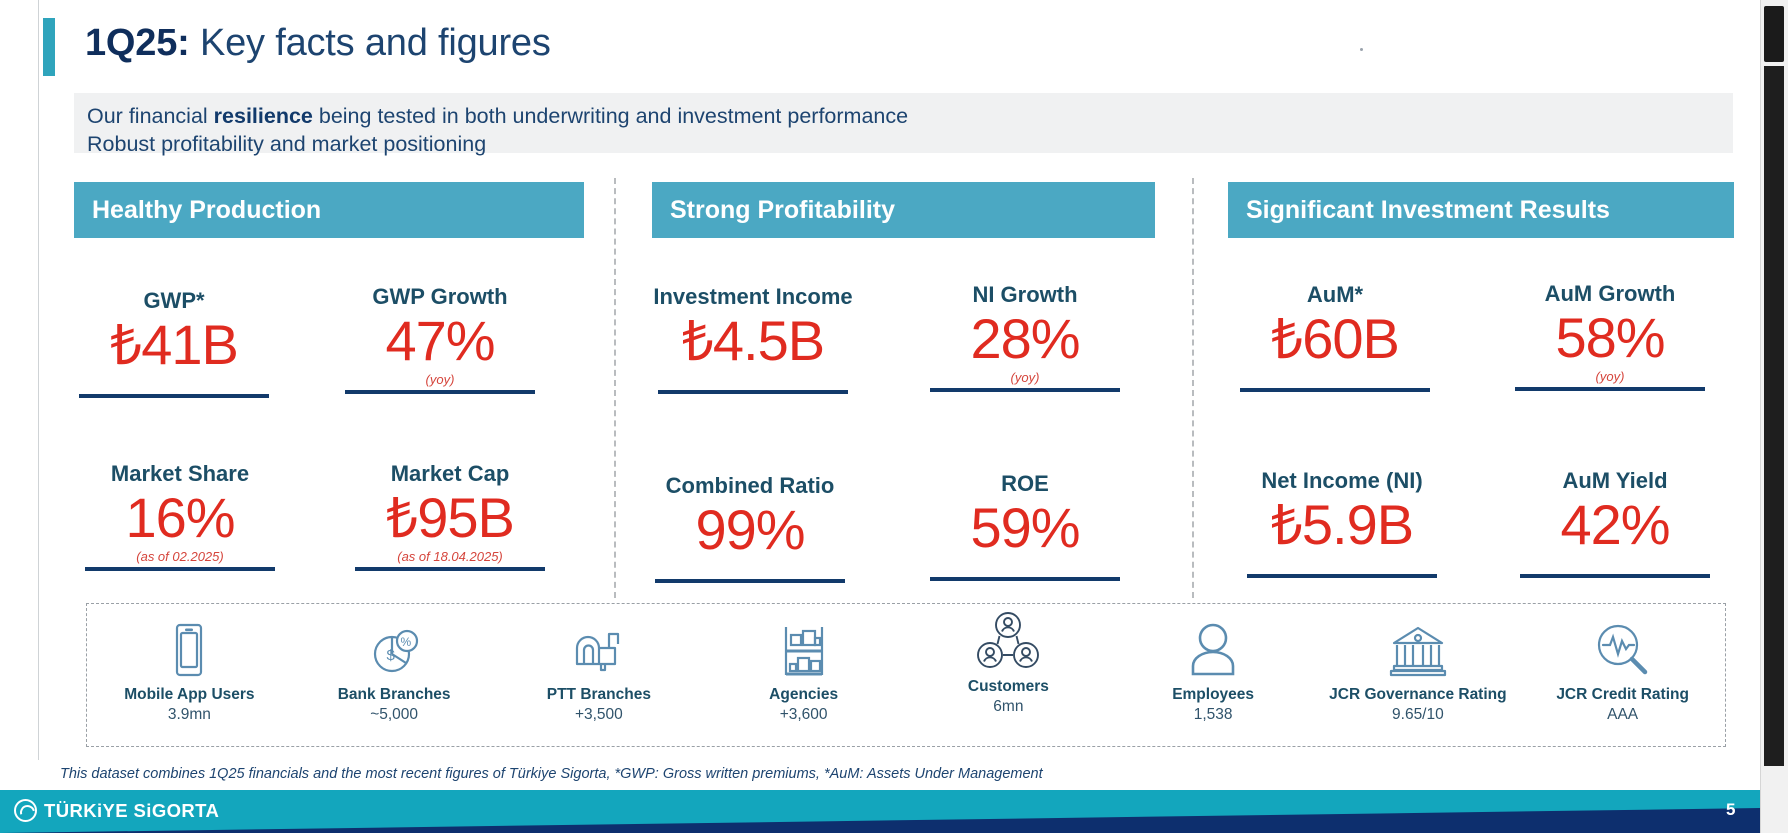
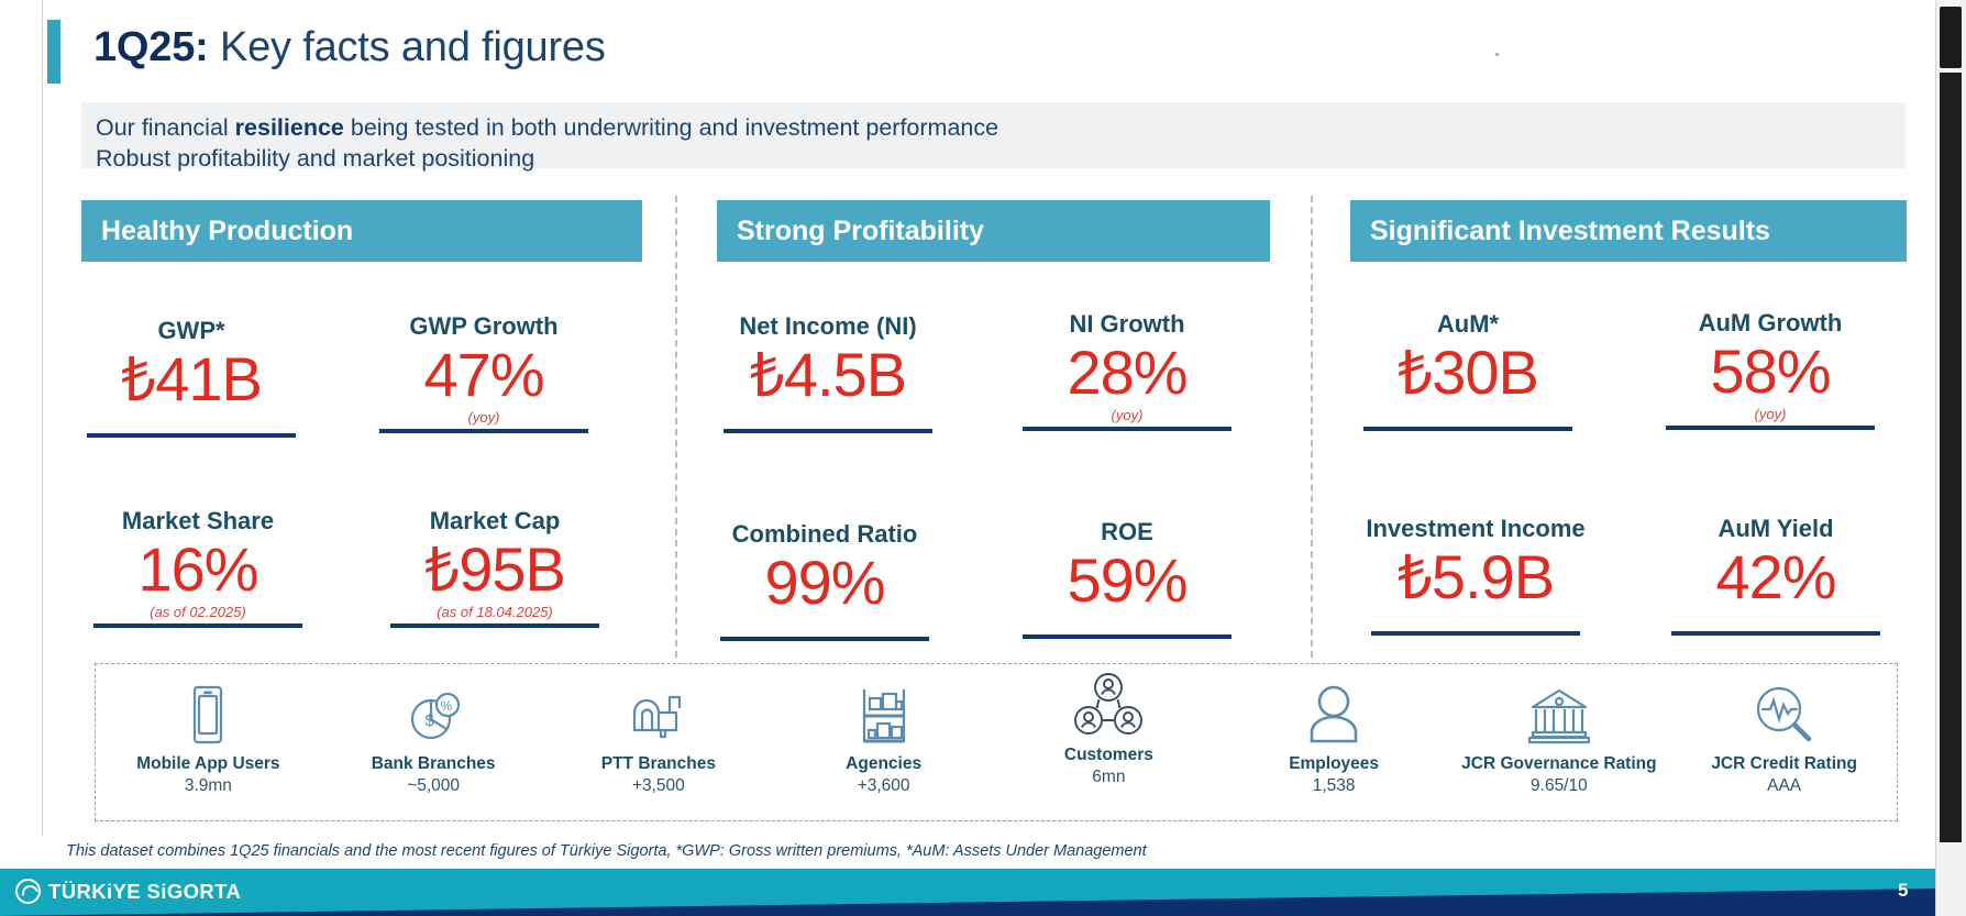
  1Q25: Key facts and figures
  Our financial resilience being tested in both underwriting and investment performance
  Robust profitability and market positioning
  Healthy Production
  Strong Profitability
  Significant Investment Results
  GWP*
  ₺41B
  GWP Growth
  47%
  (yoy)
- Investment Income
+ Net Income (NI)
  ₺4.5B
  NI Growth
  28%
  (yoy)
  AuM*
- ₺60B
+ ₺30B
  AuM Growth
  58%
  (yoy)
  Market Share
  16%
  (as of 02.2025)
  Market Cap
  ₺95B
  (as of 18.04.2025)
  Combined Ratio
  99%
  ROE
  59%
- Net Income (NI)
+ Investment Income
  ₺5.9B
  AuM Yield
  42%
  Mobile App Users
  3.9mn
  $
  %
  Bank Branches
  ~5,000
  PTT Branches
  +3,500
  Agencies
  +3,600
  Customers
  6mn
  Employees
  1,538
  JCR Governance Rating
  9.65/10
  JCR Credit Rating
  AAA
  This dataset combines 1Q25 financials and the most recent figures of Türkiye Sigorta, *GWP: Gross written premiums, *AuM: Assets Under Management
  TÜRKiYE SiGORTA
  5
